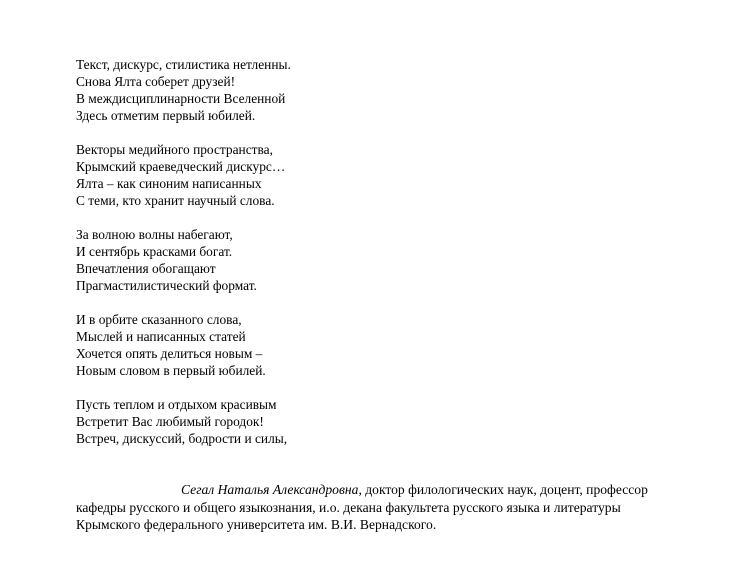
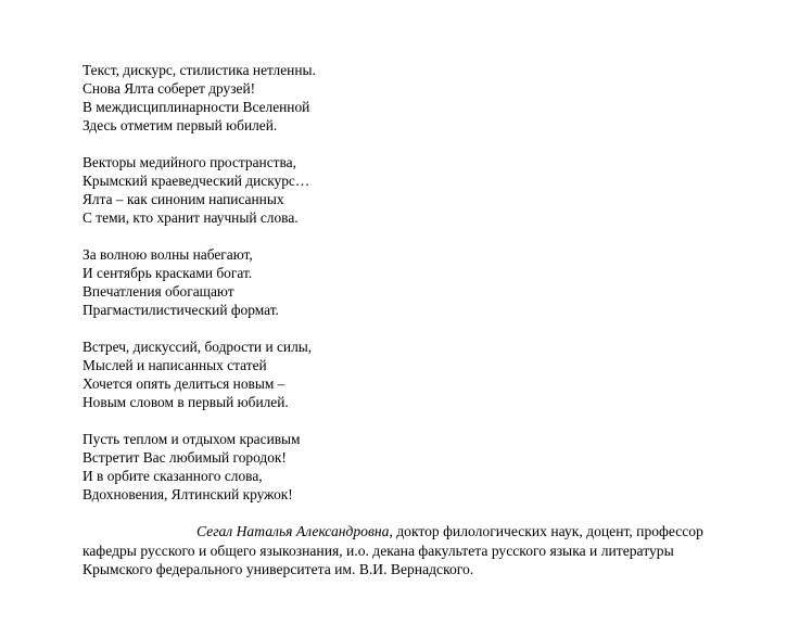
  Текст, дискурс, стилистика нетленны.
  Снова Ялта соберет друзей!
  В междисциплинарности Вселенной
  Здесь отметим первый юбилей.
  Векторы медийного пространства,
  Крымский краеведческий дискурс…
  Ялта – как синоним написанных
  С теми, кто хранит научный слова.
  За волною волны набегают,
  И сентябрь красками богат.
  Впечатления обогащают
  Прагмастилистический формат.
- И в орбите сказанного слова,
+ Встреч, дискуссий, бодрости и силы,
  Мыслей и написанных статей
  Хочется опять делиться новым –
  Новым словом в первый юбилей.
  Пусть теплом и отдыхом красивым
  Встретит Вас любимый городок!
- Встреч, дискуссий, бодрости и силы,
+ И в орбите сказанного слова,
+ Вдохновения, Ялтинский кружок!
  Сегал Наталья Александровна, доктор филологических наук, доцент, профессор
  кафедры русского и общего языкознания, и.о. декана факультета русского языка и литературы
  Крымского федерального университета им. В.И. Вернадского.
